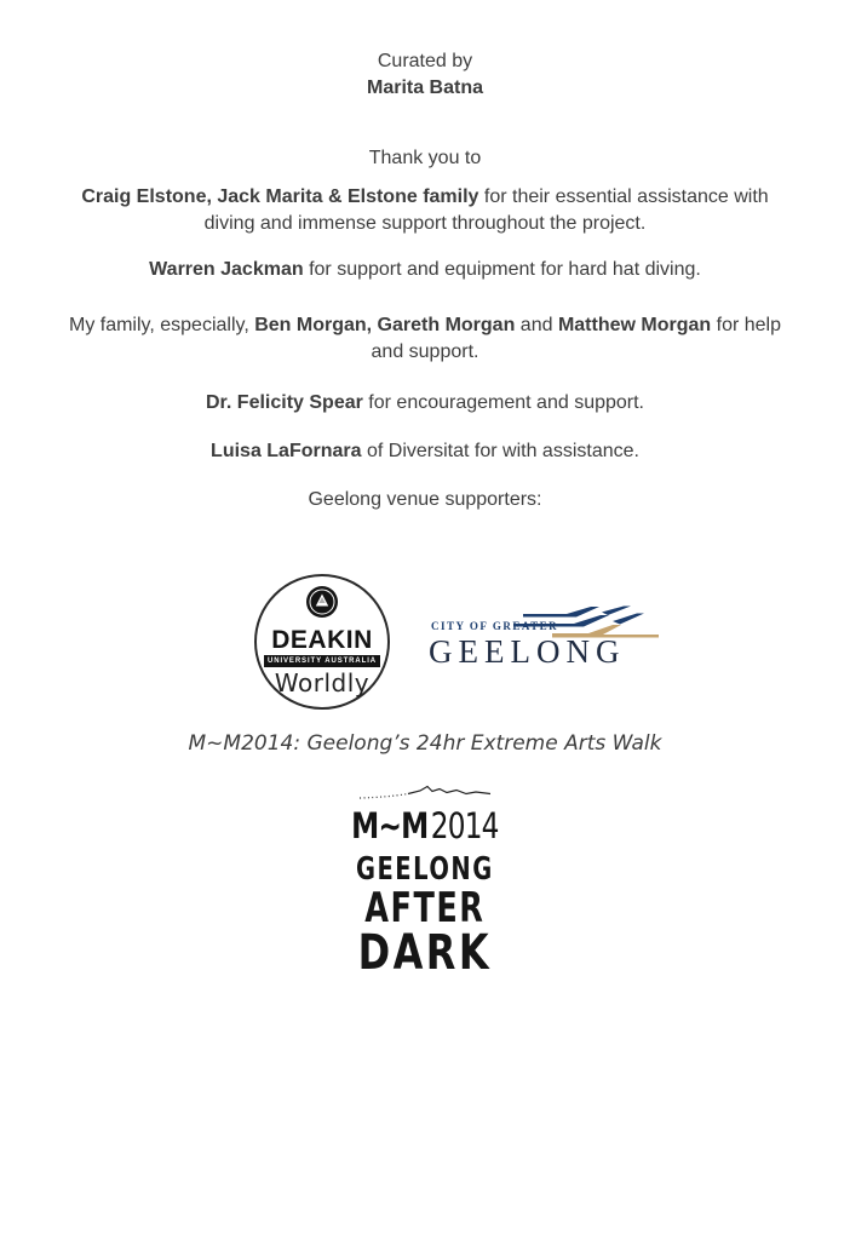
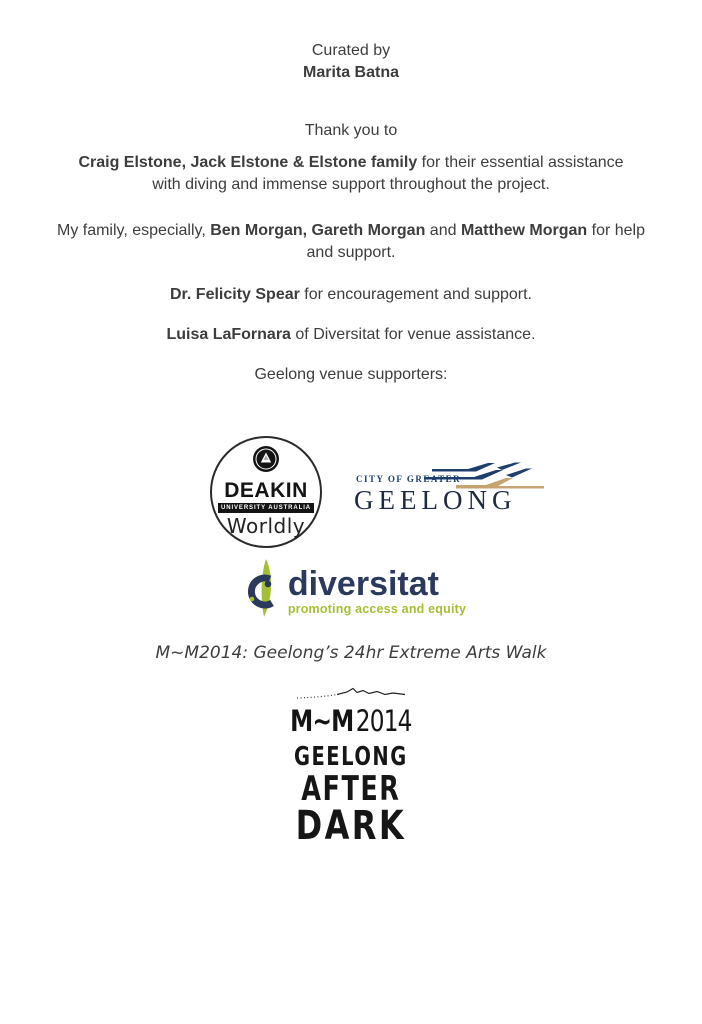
  Curated by
  Marita Batna
  Thank you to
- Craig Elstone, Jack Marita & Elstone family for their essential assistance with diving and immense support throughout the project.
+ Craig Elstone, Jack Elstone & Elstone family for their essential assistance with diving and immense support throughout the project.
- Warren Jackman for support and equipment for hard hat diving.
  My family, especially, Ben Morgan, Gareth Morgan and Matthew Morgan for help and support.
  Dr. Felicity Spear for encouragement and support.
- Luisa LaFornara of Diversitat for with assistance.
+ Luisa LaFornara of Diversitat for venue assistance.
  Geelong venue supporters:
  DEAKIN
  Worldly
  CITY OF GREATER
  GEELONG
+ diversitat
+ promoting access and equity
  M~M2014: Geelong’s 24hr Extreme Arts Walk
  M~M2014
  GEELONG
  AFTER
  DARK
